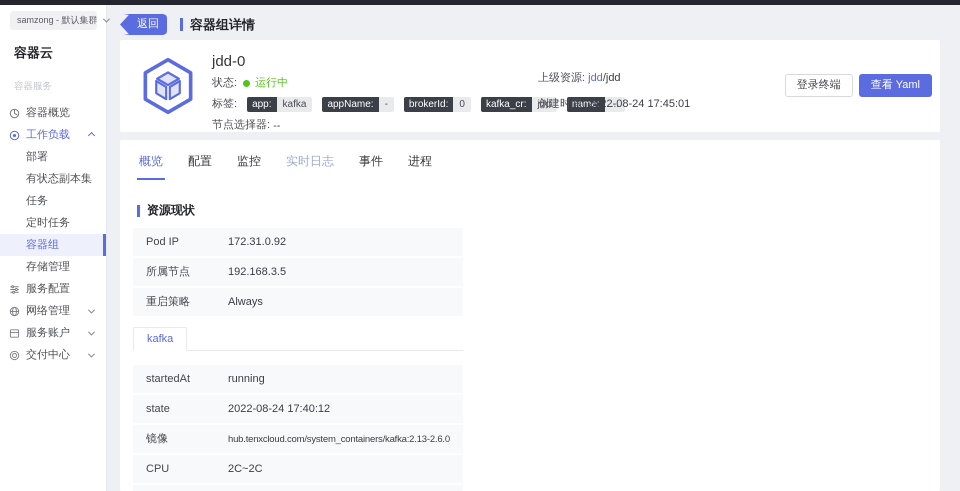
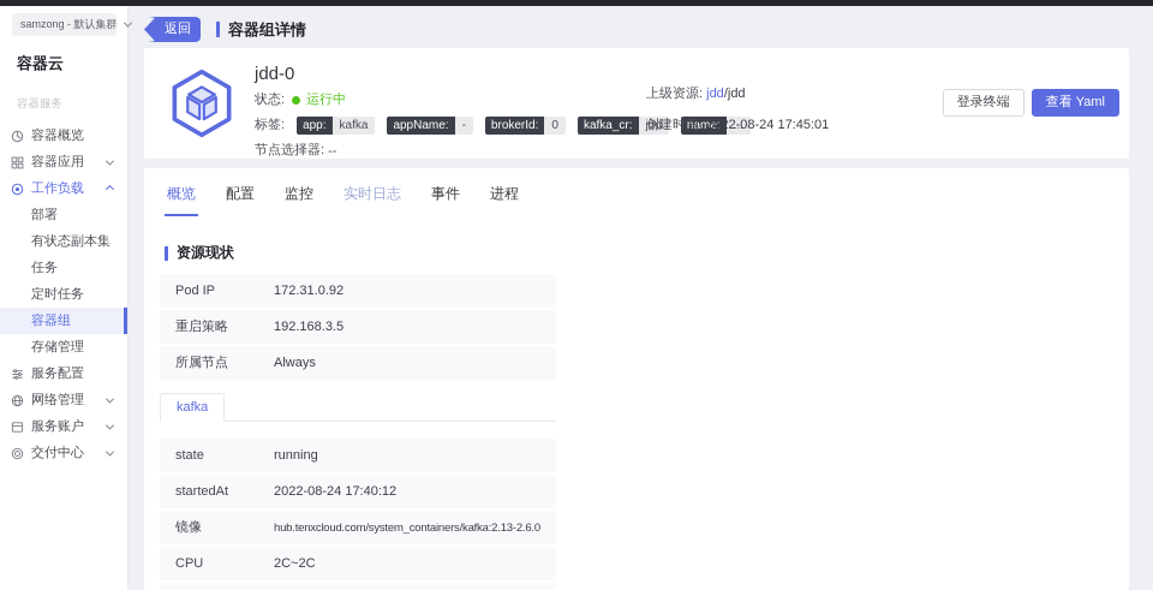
  samzong - 默认集群
  容器云
  容器服务
  容器概览
+ 容器应用
  工作负载
  部署
  有状态副本集
  任务
  定时任务
  容器组
  存储管理
  服务配置
  网络管理
  服务账户
  交付中心
  返回
  容器组详情
  jdd-0
  状态:
  运行中
  标签:
  app:
  kafka
  appName:
  -
  brokerId:
  0
  kafka_cr:
  jdd
  name:
  ...
  节点选择器:
  --
  上级资源: jdd/jdd
  创建时间: 2022-08-24 17:45:01
  登录终端
  查看 Yaml
  概览
  配置
  监控
  实时日志
  事件
  进程
  资源现状
  Pod IP
  172.31.0.92
- 所属节点
+ 重启策略
  192.168.3.5
- 重启策略
+ 所属节点
  Always
  kafka
- startedAt
+ state
  running
- state
+ startedAt
  2022-08-24 17:40:12
  镜像
  hub.tenxcloud.com/system_containers/kafka:2.13-2.6.0
  CPU
  2C~2C
